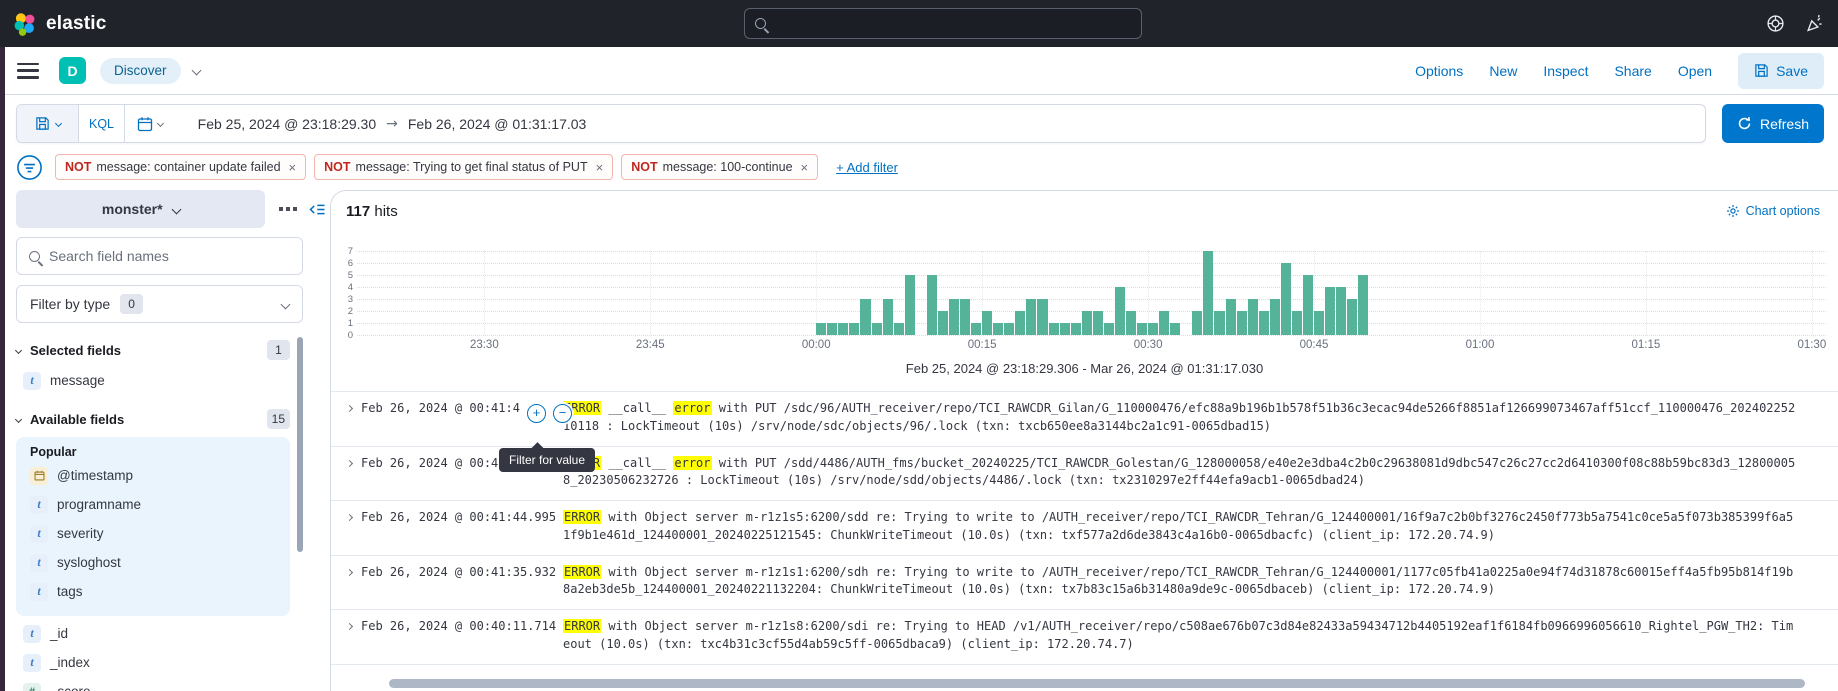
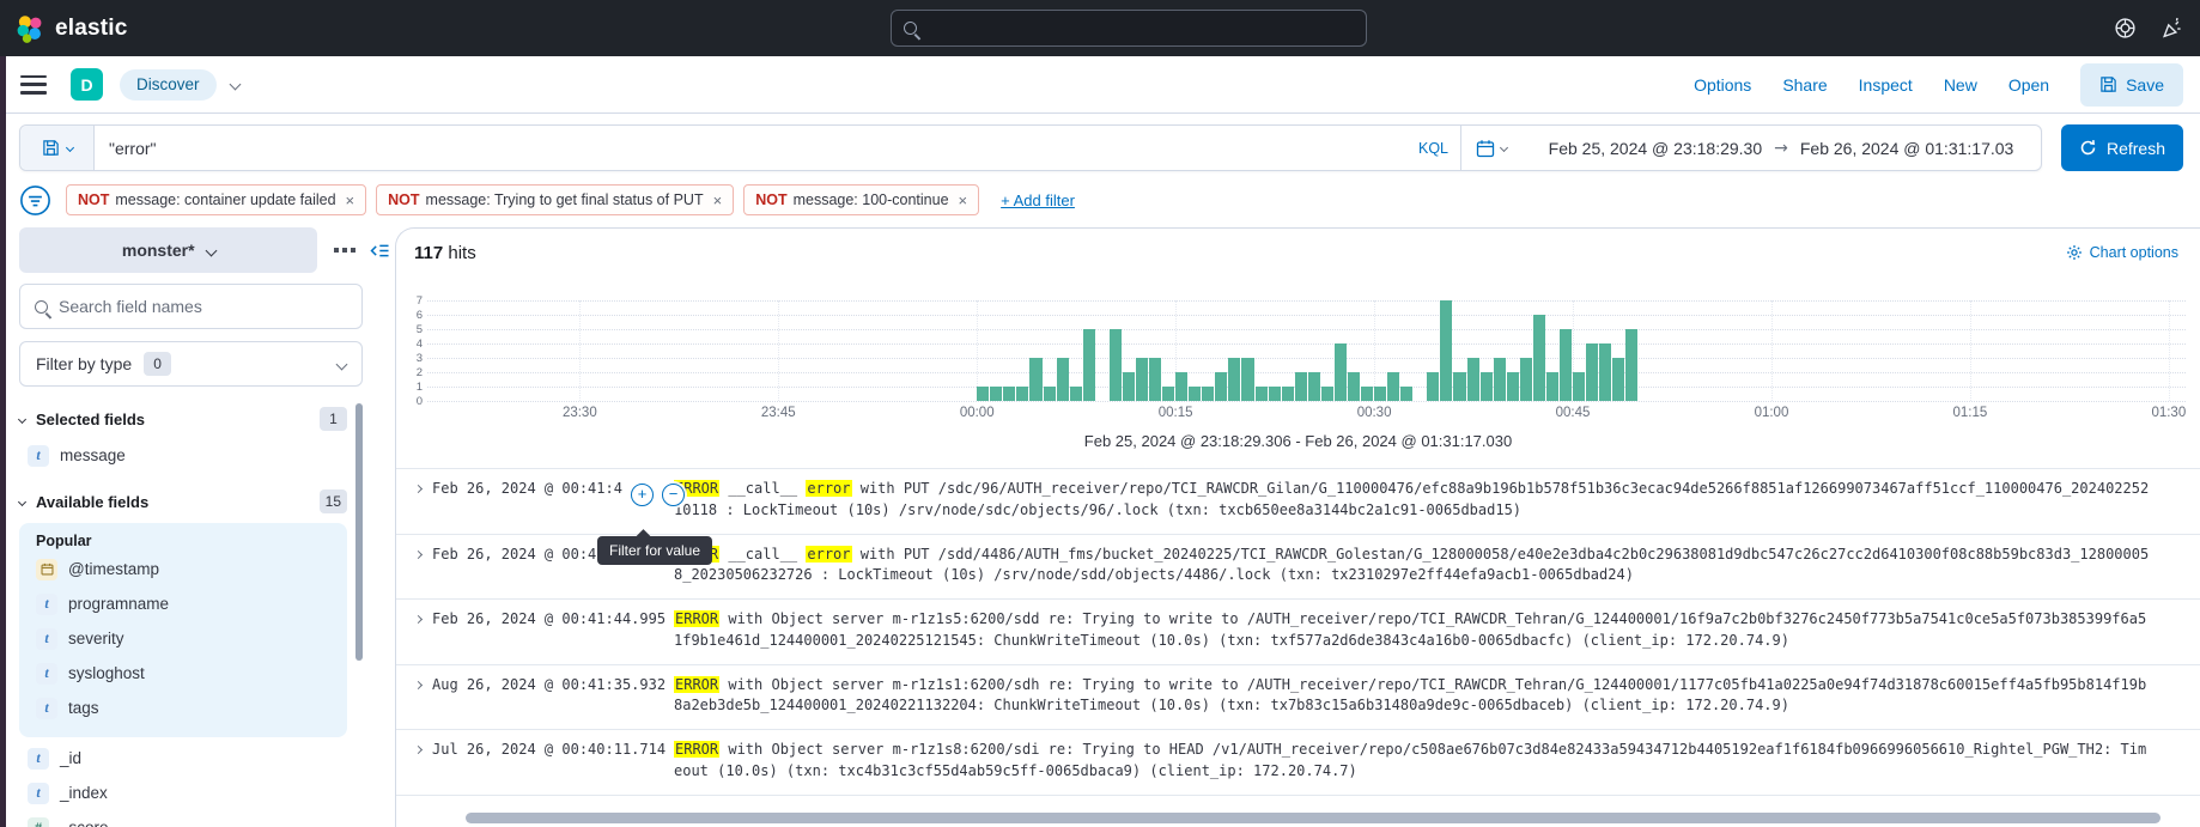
  elastic
  D
  Discover
  Options
- New
+ Share
  Inspect
- Share
+ New
  Open
  Save
+ "error"
  KQL
  Feb 25, 2024 @ 23:18:29.30
  →
  Feb 26, 2024 @ 01:31:17.03
  Refresh
  NOT
  message: container update failed
  ×
  NOT
  message: Trying to get final status of PUT
  ×
  NOT
  message: 100-continue
  ×
  + Add filter
  monster*
  Search field names
  Filter by type
  0
  Selected fields
  1
  t
  message
  Available fields
  15
  Popular
  @timestamp
  t
  programname
  t
  severity
  t
  sysloghost
  t
  tags
  t
  _id
  t
  _index
  117 hits
  Chart options
  0
  1
  2
  3
  4
  5
  6
  7
  23:30
  23:45
  00:00
  00:15
  00:30
  00:45
  01:00
  01:15
  01:30
- Feb 25, 2024 @ 23:18:29.306 - Mar 26, 2024 @ 01:31:17.030
+ Feb 25, 2024 @ 23:18:29.306 - Feb 26, 2024 @ 01:31:17.030
  Feb 26, 2024 @ 00:41:4
  RROR __call__ error with PUT /sdc/96/AUTH_receiver/repo/TCI_RAWCDR_Gilan/G_110000476/efc88a9b196b1b578f51b36c3ecac94de5266f8851af126699073467aff51ccf_110000476_202402252
  10118 : LockTimeout (10s) /srv/node/sdc/objects/96/.lock (txn: txcb650ee8a3144bc2a1c91-0065dbad15)
  +
  −
  R __call__ error with PUT /sdd/4486/AUTH_fms/bucket_20240225/TCI_RAWCDR_Golestan/G_128000058/e40e2e3dba4c2b0c29638081d9dbc547c26c27cc2d6410300f08c88b59bc83d3_12800005
  8_20230506232726 : LockTimeout (10s) /srv/node/sdd/objects/4486/.lock (txn: tx2310297e2ff44efa9acb1-0065dbad24)
  Feb 26, 2024 @ 00:41:44.995
  ERROR with Object server m-r1z1s5:6200/sdd re: Trying to write to /AUTH_receiver/repo/TCI_RAWCDR_Tehran/G_124400001/16f9a7c2b0bf3276c2450f773b5a7541c0ce5a5f073b385399f6a5
  1f9b1e461d_124400001_20240225121545: ChunkWriteTimeout (10.0s) (txn: txf577a2d6de3843c4a16b0-0065dbacfc) (client_ip: 172.20.74.9)
- Feb 26, 2024 @ 00:41:35.932
+ Aug 26, 2024 @ 00:41:35.932
  ERROR with Object server m-r1z1s1:6200/sdh re: Trying to write to /AUTH_receiver/repo/TCI_RAWCDR_Tehran/G_124400001/1177c05fb41a0225a0e94f74d31878c60015eff4a5fb95b814f19b
  8a2eb3de5b_124400001_20240221132204: ChunkWriteTimeout (10.0s) (txn: tx7b83c15a6b31480a9de9c-0065dbaceb) (client_ip: 172.20.74.9)
- Feb 26, 2024 @ 00:40:11.714
+ Jul 26, 2024 @ 00:40:11.714
  ERROR with Object server m-r1z1s8:6200/sdi re: Trying to HEAD /v1/AUTH_receiver/repo/c508ae676b07c3d84e82433a59434712b4405192eaf1f6184fb0966996056610_Rightel_PGW_TH2: Tim
  eout (10.0s) (txn: txc4b31c3cf55d4ab59c5ff-0065dbaca9) (client_ip: 172.20.74.7)
  Filter for value
